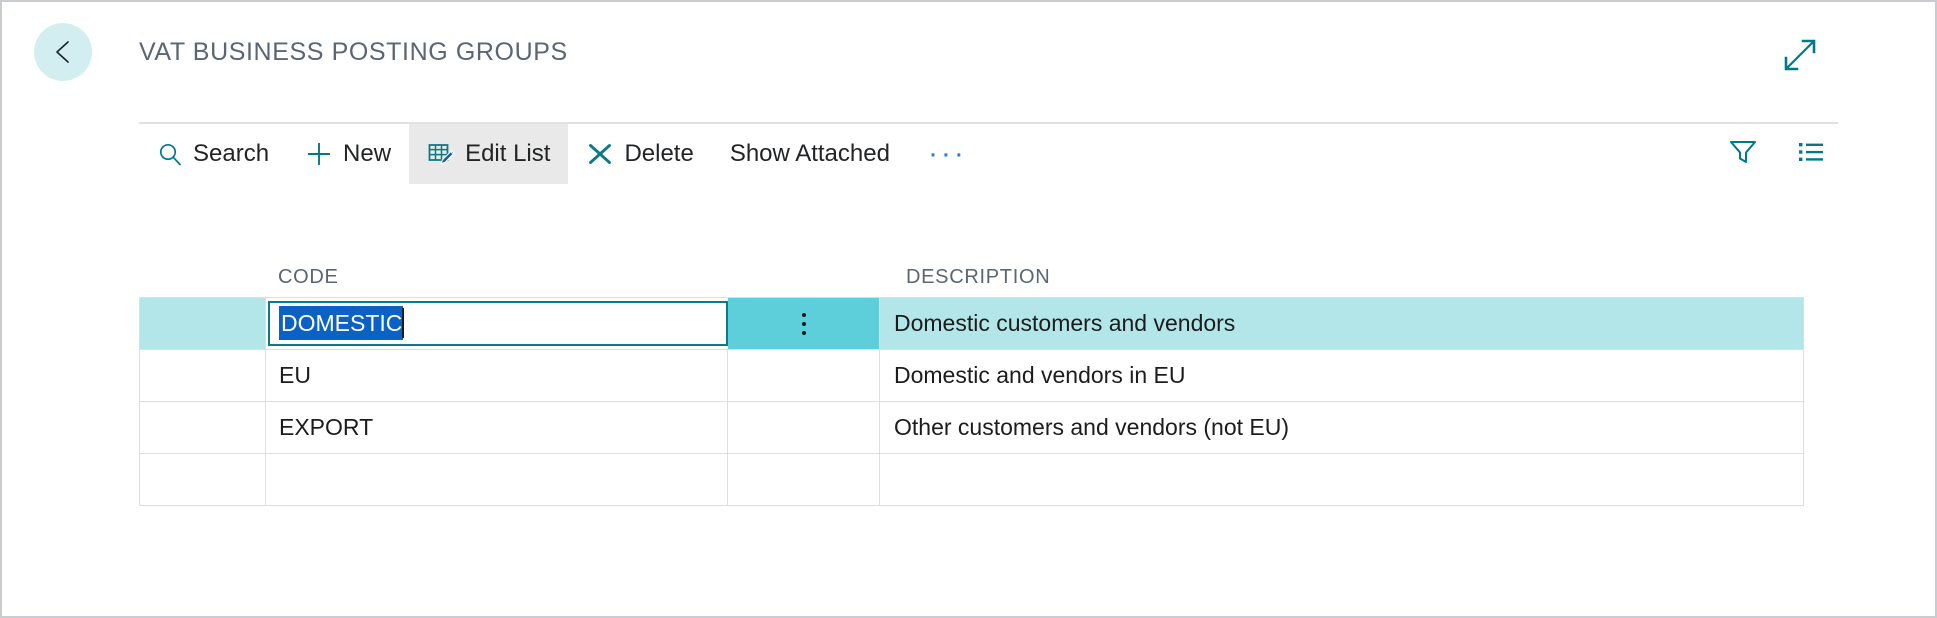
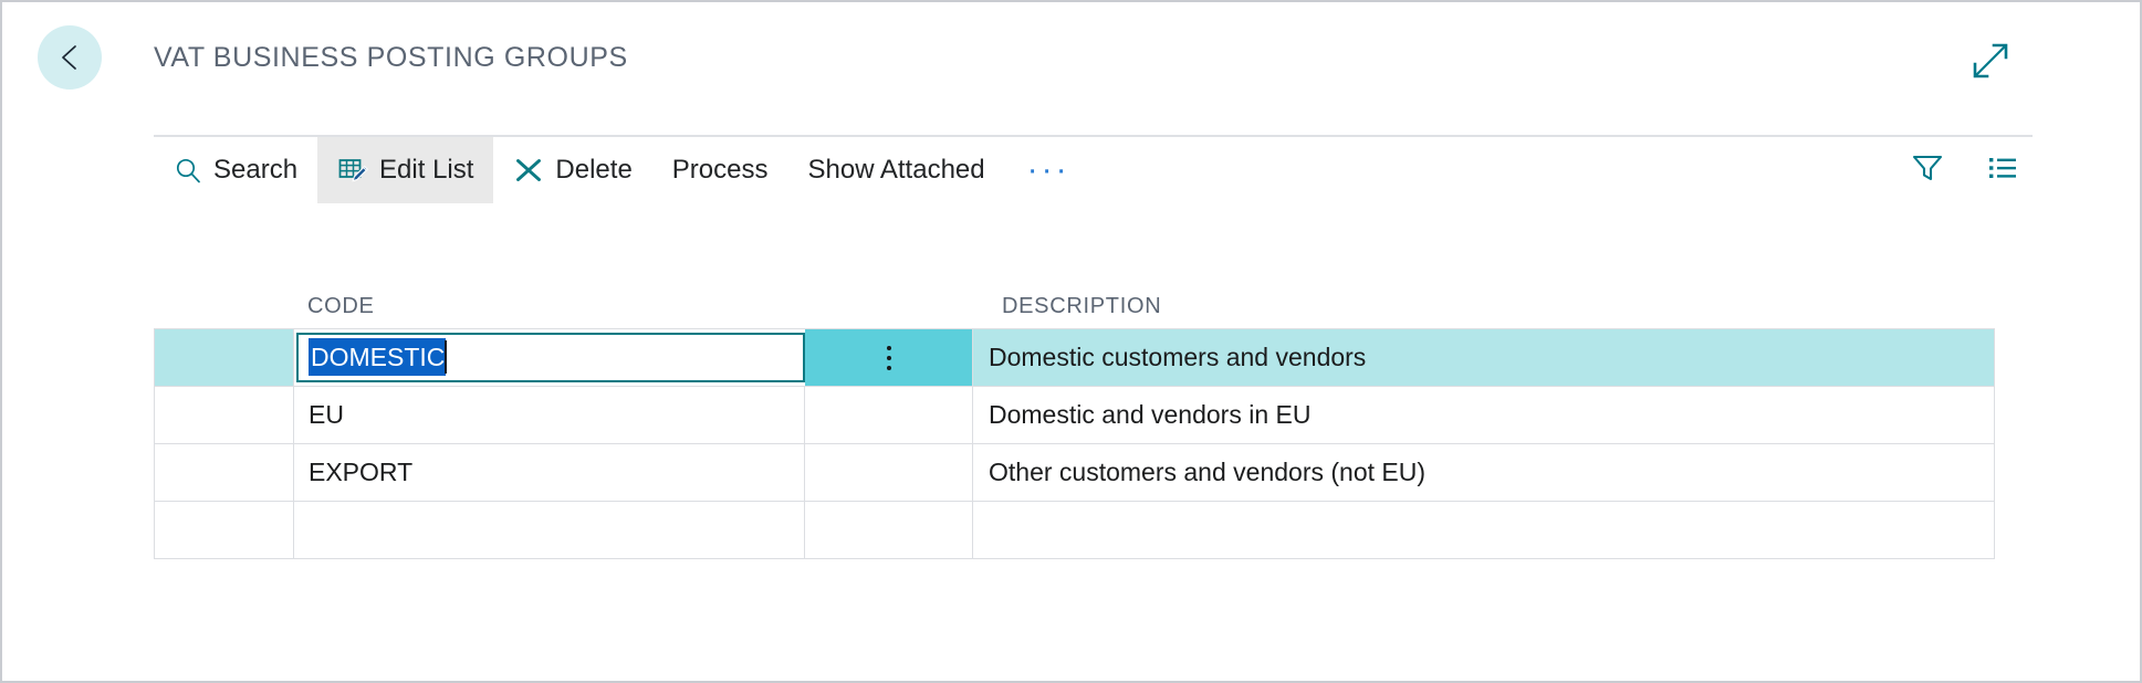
  VAT BUSINESS POSTING GROUPS
  Search
- New
  Edit List
  Delete
+ Process
  Show Attached
  ···
  CODE
  DESCRIPTION
  DOMESTIC
  Domestic customers and vendors
  EU
  Domestic and vendors in EU
  EXPORT
  Other customers and vendors (not EU)
